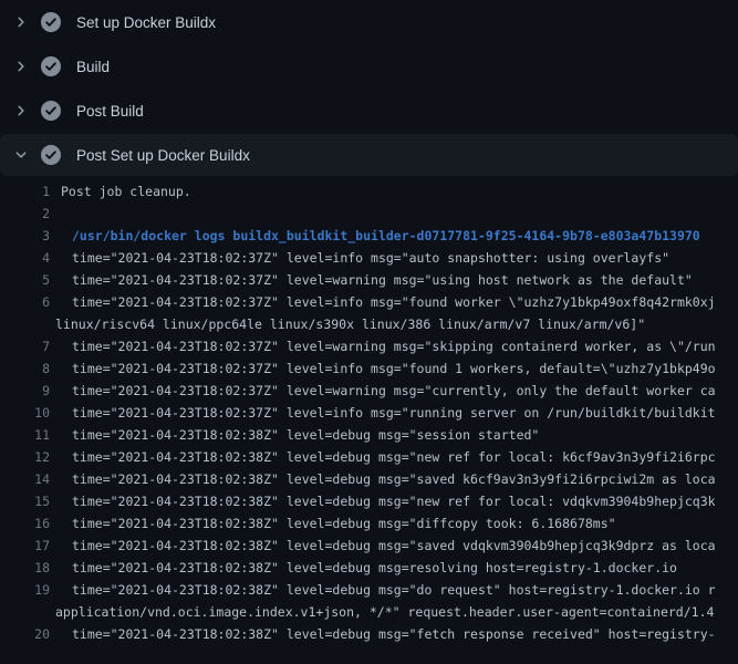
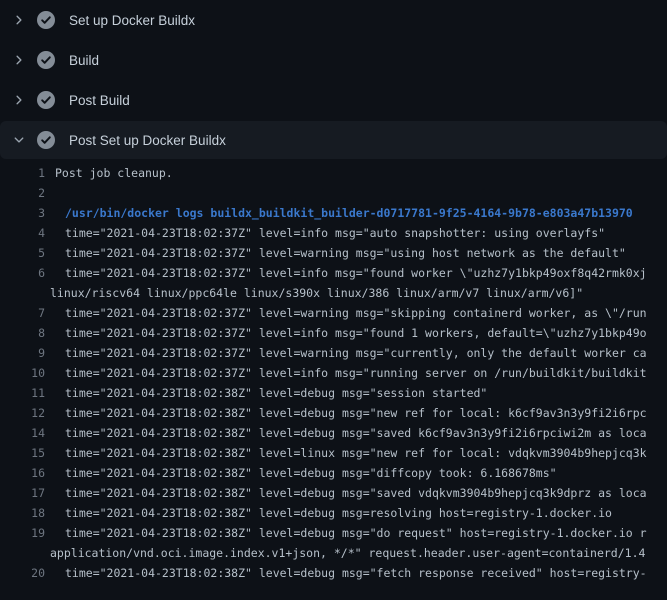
  Set up Docker Buildx
  Build
  Post Build
  Post Set up Docker Buildx
  1
  Post job cleanup.
  2
  3
  /usr/bin/docker logs buildx_buildkit_builder-d0717781-9f25-4164-9b78-e803a47b13970
  4
  time="2021-04-23T18:02:37Z" level=info msg="auto snapshotter: using overlayfs"
  5
  time="2021-04-23T18:02:37Z" level=warning msg="using host network as the default"
  6
  time="2021-04-23T18:02:37Z" level=info msg="found worker \"uzhz7y1bkp49oxf8q42rmk0xj
  linux/riscv64 linux/ppc64le linux/s390x linux/386 linux/arm/v7 linux/arm/v6]"
  7
  time="2021-04-23T18:02:37Z" level=warning msg="skipping containerd worker, as \"/run
  8
  time="2021-04-23T18:02:37Z" level=info msg="found 1 workers, default=\"uzhz7y1bkp49o
  9
  time="2021-04-23T18:02:37Z" level=warning msg="currently, only the default worker ca
  10
  time="2021-04-23T18:02:37Z" level=info msg="running server on /run/buildkit/buildkit
  11
  time="2021-04-23T18:02:38Z" level=debug msg="session started"
  12
  time="2021-04-23T18:02:38Z" level=debug msg="new ref for local: k6cf9av3n3y9fi2i6rpc
  14
  time="2021-04-23T18:02:38Z" level=debug msg="saved k6cf9av3n3y9fi2i6rpciwi2m as loca
  15
- time="2021-04-23T18:02:38Z" level=debug msg="new ref for local: vdqkvm3904b9hepjcq3k
+ time="2021-04-23T18:02:38Z" level=linux msg="new ref for local: vdqkvm3904b9hepjcq3k
  16
  time="2021-04-23T18:02:38Z" level=debug msg="diffcopy took: 6.168678ms"
  17
  time="2021-04-23T18:02:38Z" level=debug msg="saved vdqkvm3904b9hepjcq3k9dprz as loca
  18
  time="2021-04-23T18:02:38Z" level=debug msg=resolving host=registry-1.docker.io
  19
  time="2021-04-23T18:02:38Z" level=debug msg="do request" host=registry-1.docker.io r
  application/vnd.oci.image.index.v1+json, */*" request.header.user-agent=containerd/1.4
  20
  time="2021-04-23T18:02:38Z" level=debug msg="fetch response received" host=registry-
